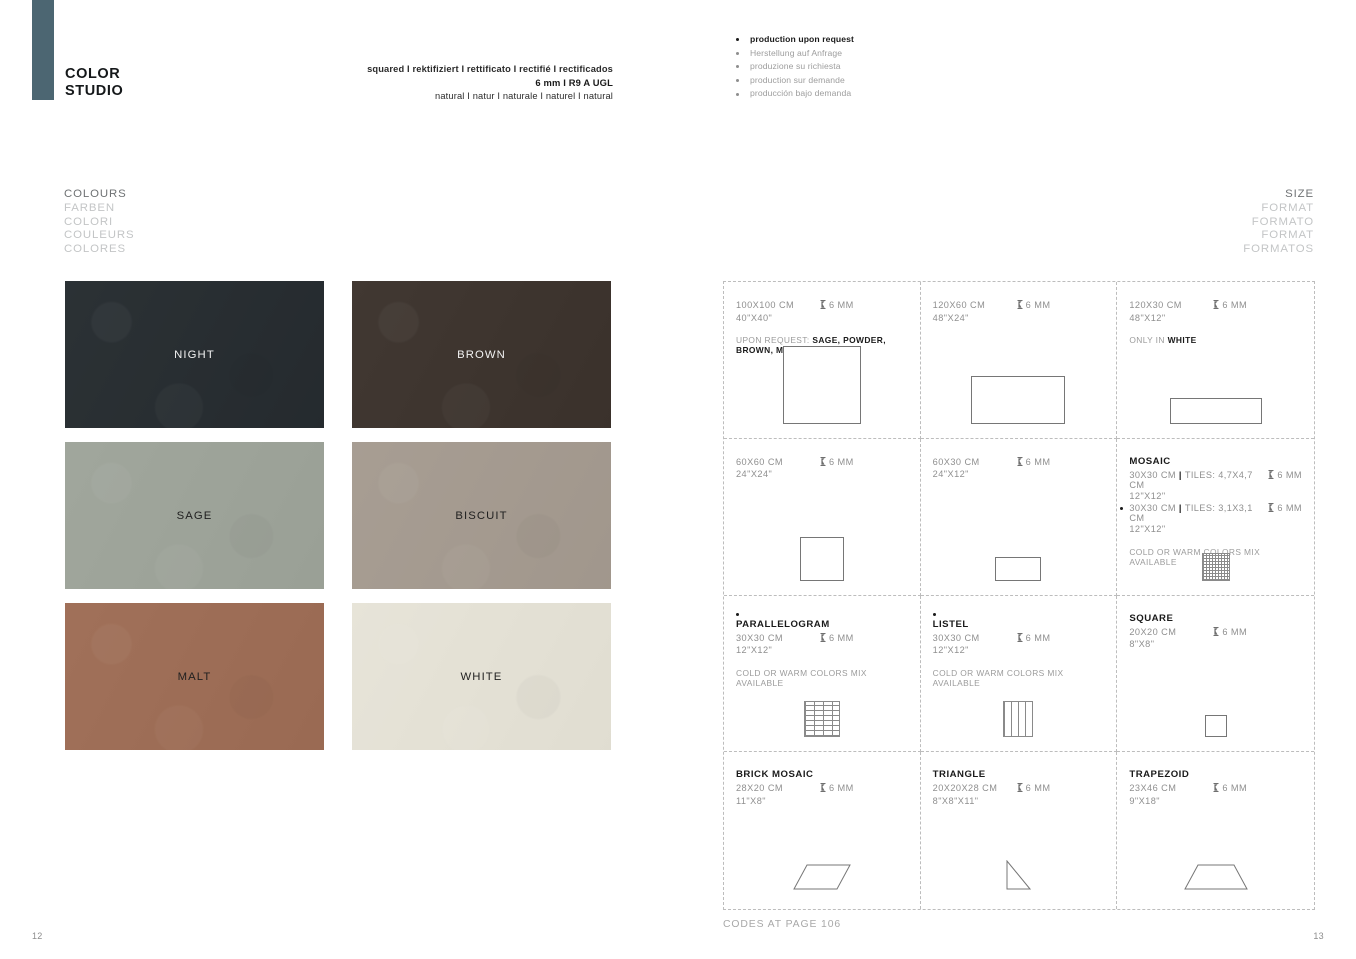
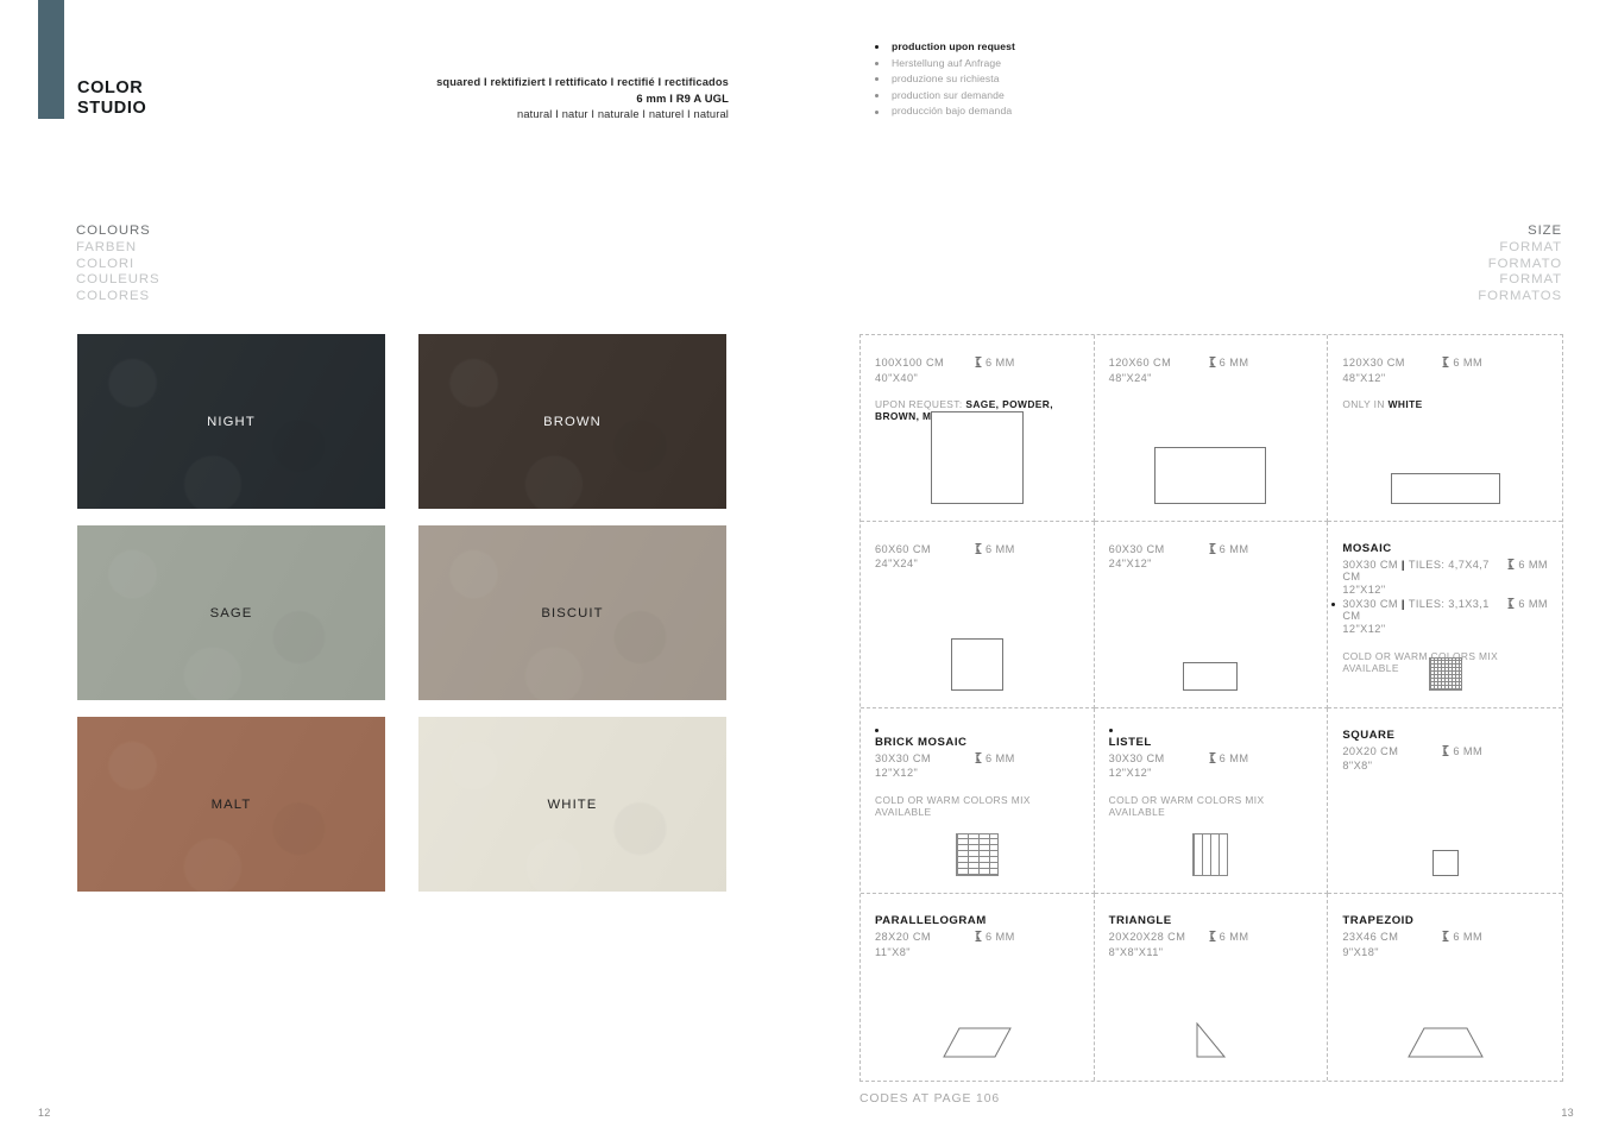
  COLOR
  STUDIO
  squared I rektifiziert I rettificato I rectifié I rectificados
  6 mm I R9 A UGL
  natural I natur I naturale I naturel I natural
  production upon request
  Herstellung auf Anfrage
  produzione su richiesta
  production sur demande
  producción bajo demanda
  COLOURS
  FARBEN
  COLORI
  COULEURS
  COLORES
  SIZE
  FORMAT
  FORMATO
  FORMAT
  FORMATOS
  NIGHT
  BROWN
  SAGE
  BISCUIT
  MALT
  WHITE
  100X100 CM
  6 MM
  40"X40"
  UPON REQUEST: SAGE, POWDER, BROWN, M
  120X60 CM
  6 MM
  48"X24"
  120X30 CM
  6 MM
  48"X12"
  ONLY IN WHITE
  60X60 CM
  6 MM
  24"X24"
  60X30 CM
  6 MM
  24"X12"
  MOSAIC
  30X30 CM | TILES: 4,7X4,7 CM
  6 MM
  12"X12"
  30X30 CM | TILES: 3,1X3,1 CM
  6 MM
  12"X12"
  COLD OR WARMRS MIX AVAILABLE
- PARALLELOGRAM
+ BRICK MOSAIC
  30X30 CM
  6 MM
  12"X12"
  COLD OR WARM COLORS MIX AVAILABLE
  LISTEL
  30X30 CM
  6 MM
  12"X12"
  COLD OR WARM COLORS MIX AVAILABLE
  SQUARE
  20X20 CM
  6 MM
  8"X8"
- BRICK MOSAIC
+ PARALLELOGRAM
  28X20 CM
  6 MM
  11"X8"
  TRIANGLE
  20X20X28 CM
  6 MM
  8"X8"X11"
  TRAPEZOID
  23X46 CM
  6 MM
  9"X18"
  CODES AT PAGE 106
  12
  13
